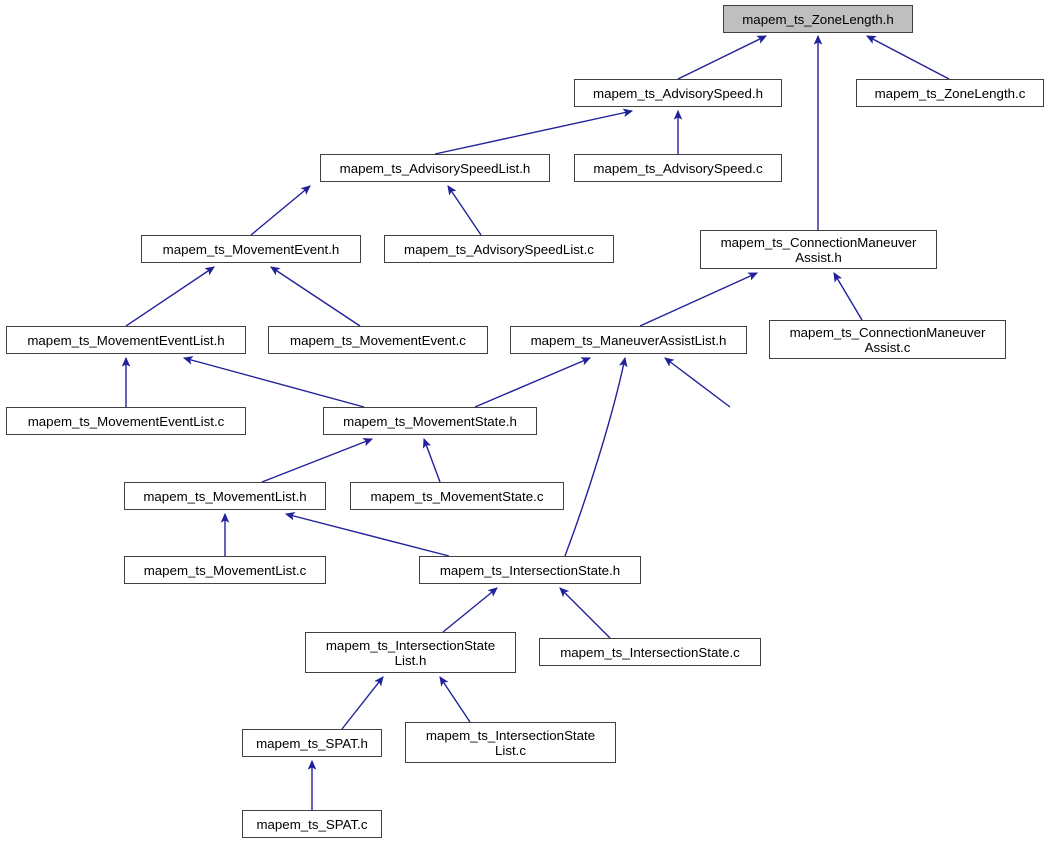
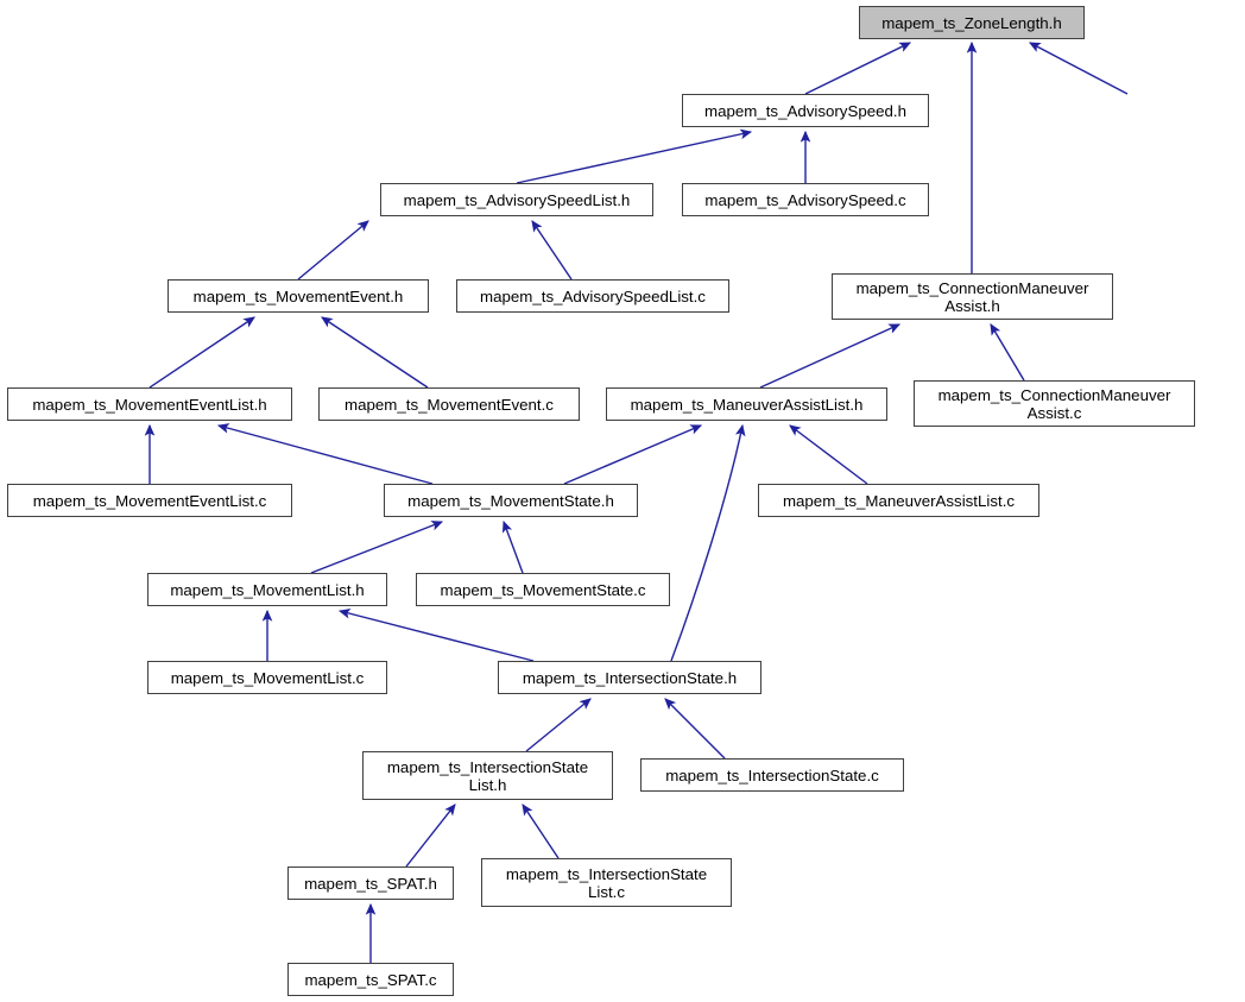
  mapem_ts_ZoneLength.h
  mapem_ts_AdvisorySpeed.h
- mapem_ts_ZoneLength.c
  mapem_ts_AdvisorySpeedList.h
  mapem_ts_AdvisorySpeed.c
  mapem_ts_MovementEvent.h
  mapem_ts_AdvisorySpeedList.c
  mapem_ts_ConnectionManeuver
  Assist.h
  mapem_ts_MovementEventList.h
  mapem_ts_MovementEvent.c
  mapem_ts_ManeuverAssistList.h
  mapem_ts_ConnectionManeuver
  Assist.c
  mapem_ts_MovementEventList.c
  mapem_ts_MovementState.h
+ mapem_ts_ManeuverAssistList.c
  mapem_ts_MovementList.h
  mapem_ts_MovementState.c
  mapem_ts_MovementList.c
  mapem_ts_IntersectionState.h
  mapem_ts_IntersectionState
  List.h
  mapem_ts_IntersectionState.c
  mapem_ts_SPAT.h
  mapem_ts_IntersectionState
  List.c
  mapem_ts_SPAT.c
